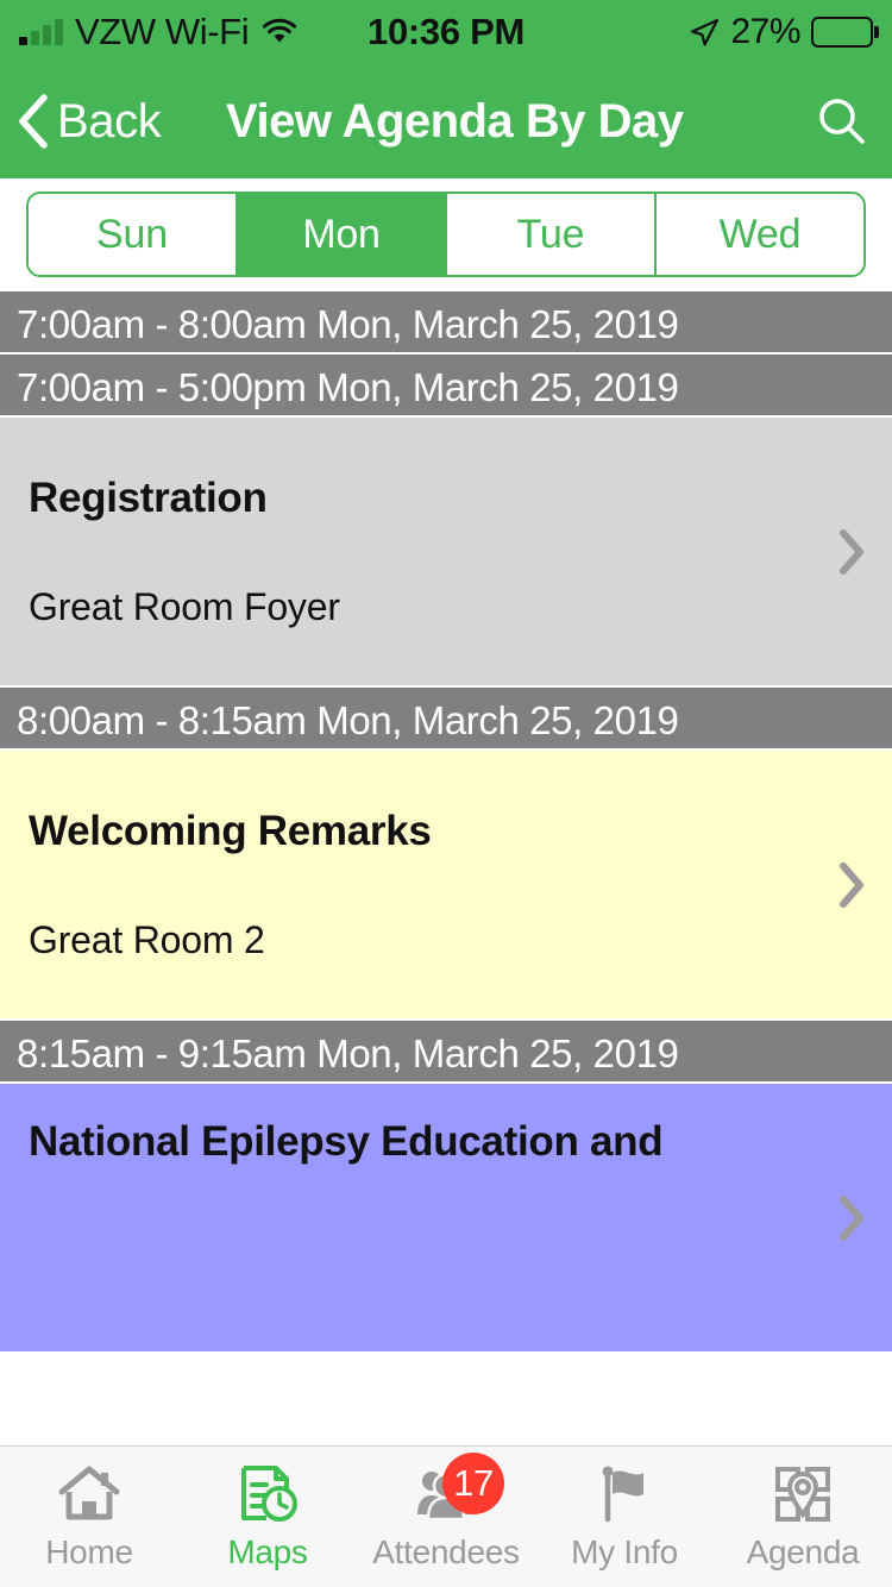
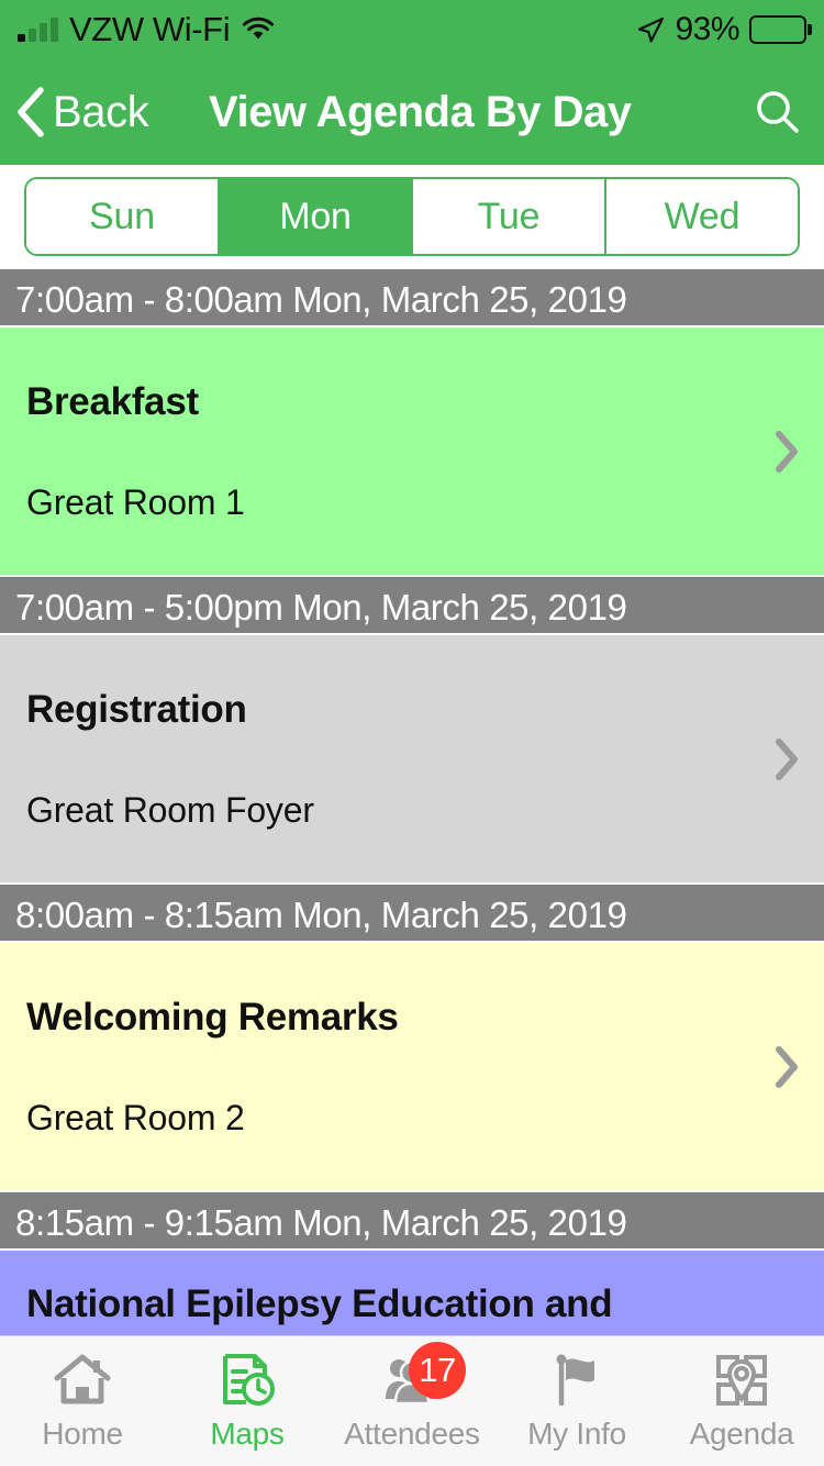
  VZW Wi-Fi
- 10:36 PM
- 27%
+ 93%
  Back
  View Agenda By Day
  Sun
  Mon
  Tue
  Wed
  7:00am - 8:00am Mon, March 25, 2019
+ Breakfast
+ Great Room 1
  7:00am - 5:00pm Mon, March 25, 2019
  Registration
  Great Room Foyer
  8:00am - 8:15am Mon, March 25, 2019
  Welcoming Remarks
  Great Room 2
  8:15am - 9:15am Mon, March 25, 2019
  National Epilepsy Education and
  Home
  Maps
  17
  Attendees
  My Info
  Agenda
